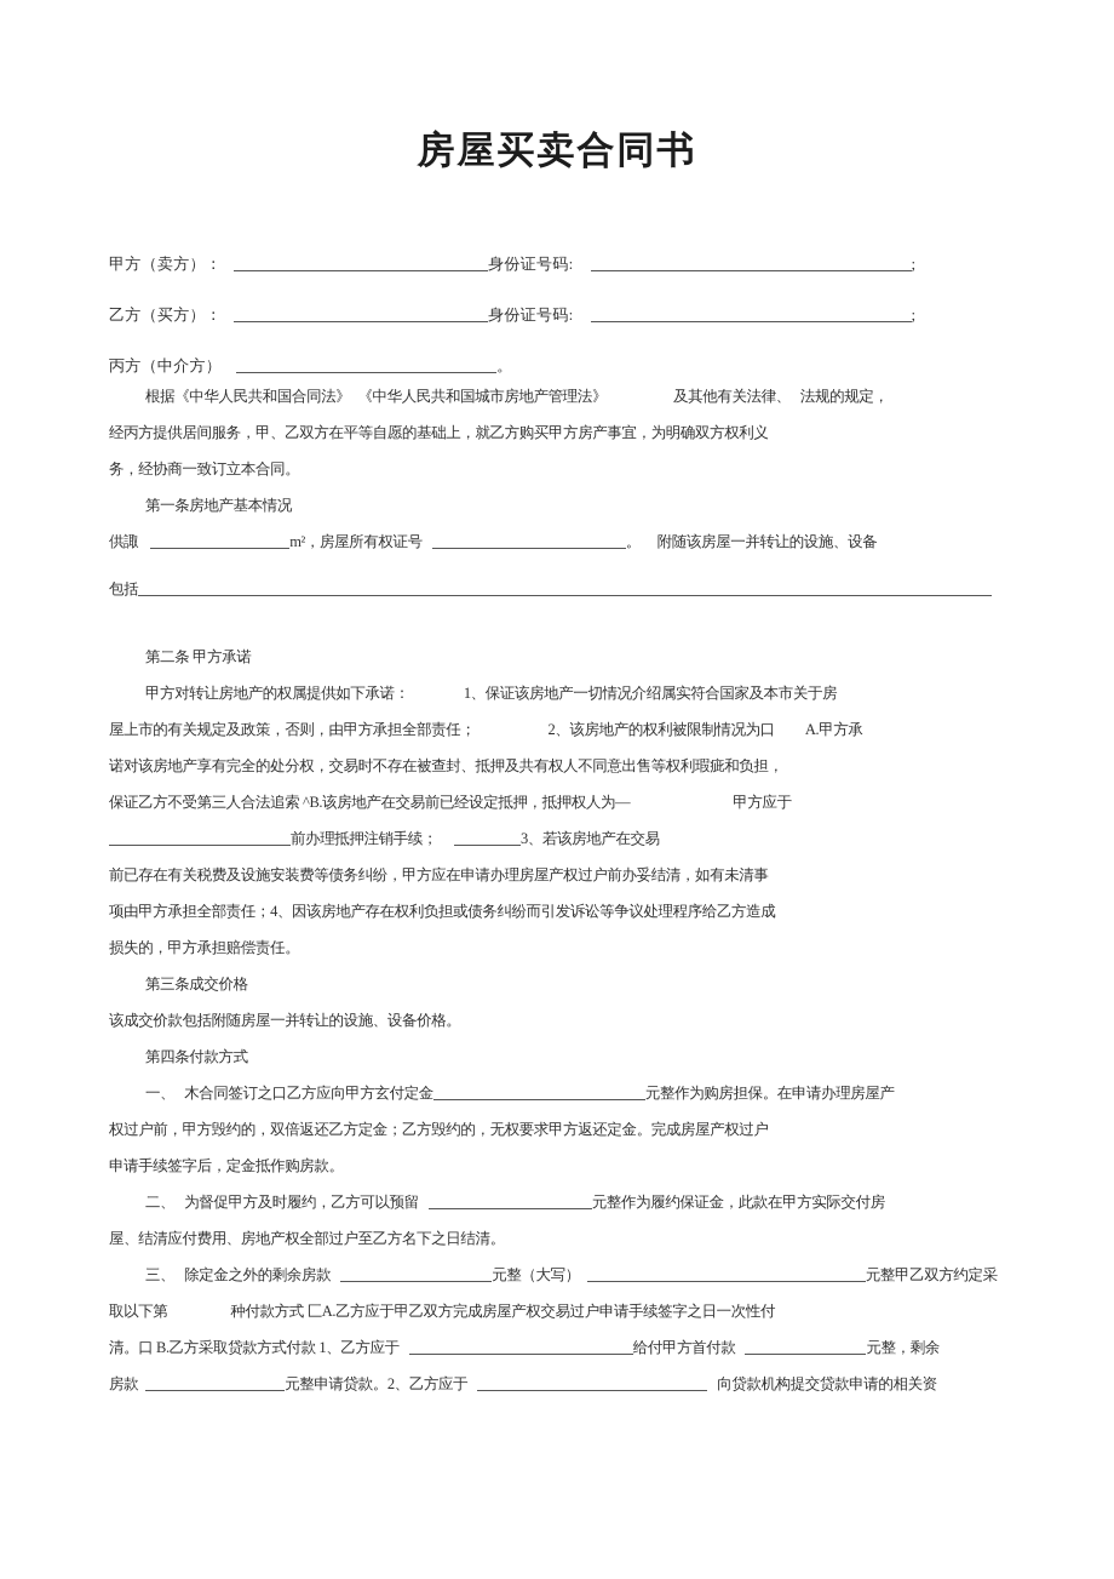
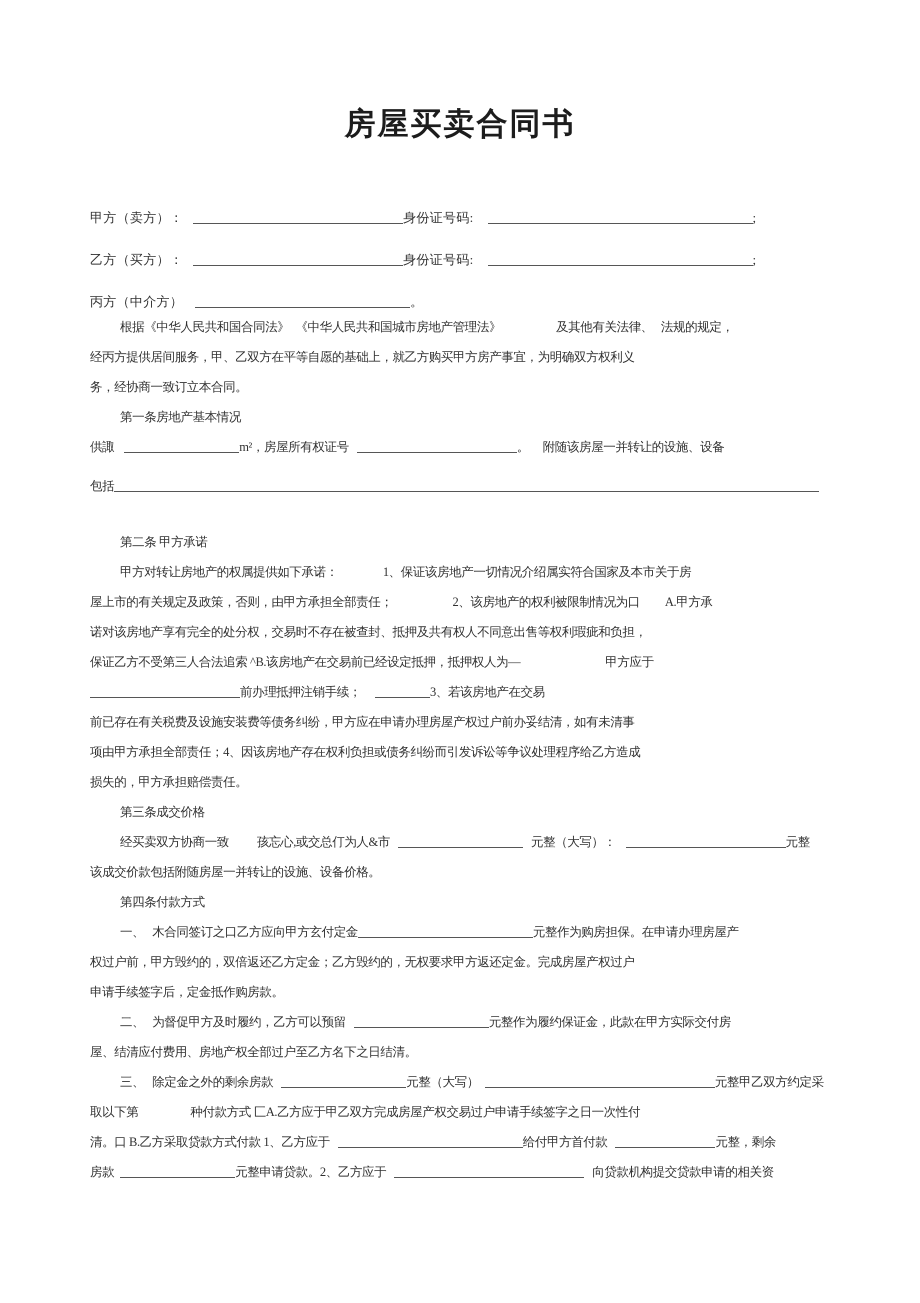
  房屋买卖合同书
  甲方（卖方）： 身份证号码: ;
  乙方（买方）： 身份证号码: ;
  丙方（中介方） 。
  根据《中华人民共和国合同法》 《中华人民共和国城市房地产管理法》 及其他有关法律、 法规的规定，
  经丙方提供居间服务，甲、乙双方在平等自愿的基础上，就乙方购买甲方房产事宜，为明确双方权利义
  务，经协商一致订立本合同。
  第一条房地产基本情况
  供諏 m²，房屋所有权证号 。 附随该房屋一并转让的设施、设备
  包括
  第二条 甲方承诺
  甲方对转让房地产的权属提供如下承诺： 1、保证该房地产一切情况介绍属实符合国家及本市关于房
  屋上市的有关规定及政策，否则，由甲方承担全部责任； 2、该房地产的权利被限制情况为口 A.甲方承
  诺对该房地产享有完全的处分权，交易时不存在被查封、抵押及共有权人不同意出售等权利瑕疵和负担，
  保证乙方不受第三人合法追索 ^B.该房地产在交易前已经设定抵押，抵押权人为— 甲方应于
  前办理抵押注销手续； 3、若该房地产在交易
  前已存在有关税费及设施安装费等债务纠纷，甲方应在申请办理房屋产权过户前办妥结清，如有未清事
  项由甲方承担全部责任；4、因该房地产存在权利负担或债务纠纷而引发诉讼等争议处理程序给乙方造成
  损失的，甲方承担赔偿责任。
  第三条成交价格
+ 经买卖双方协商一致 孩忘心,或交总仃为人&市 元整（大写）： 元整
  该成交价款包括附随房屋一并转让的设施、设备价格。
  第四条付款方式
  一、 木合同签订之口乙方应向甲方玄付定金 元整作为购房担保。在申请办理房屋产
  权过户前，甲方毁约的，双倍返还乙方定金；乙方毁约的，无权要求甲方返还定金。完成房屋产权过户
  申请手续签字后，定金抵作购房款。
  二、 为督促甲方及时履约，乙方可以预留 元整作为履约保证金，此款在甲方实际交付房
  屋、结清应付费用、房地产权全部过户至乙方名下之日结清。
  三、 除定金之外的剩余房款 元整（大写） 元整甲乙双方约定采
  取以下第 种付款方式 匚A.乙方应于甲乙双方完成房屋产权交易过户申请手续签字之日一次性付
  清。口 B.乙方采取贷款方式付款 1、乙方应于 给付甲方首付款 元整，剩余
  房款 元整申请贷款。2、乙方应于 向贷款机构提交贷款申请的相关资
